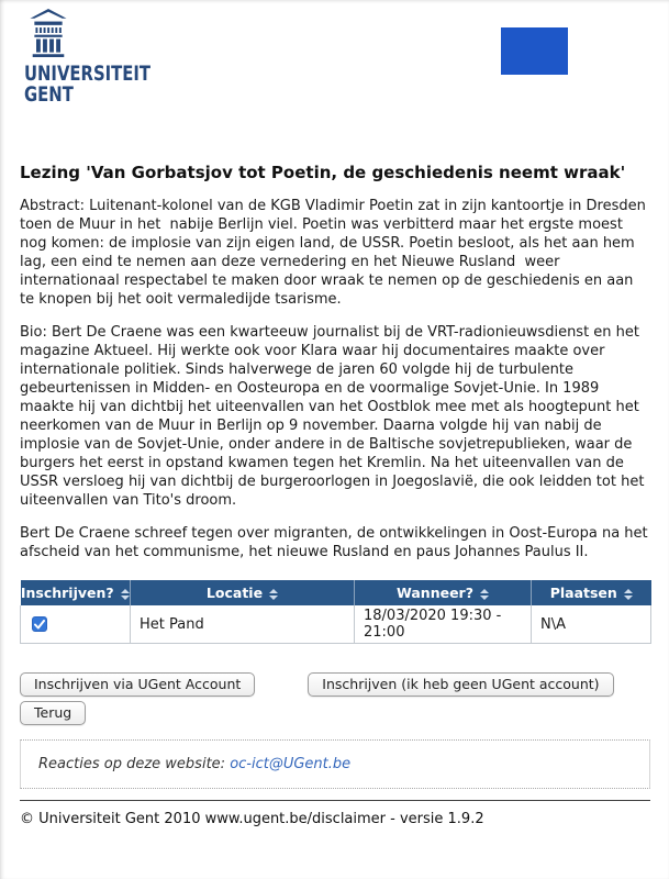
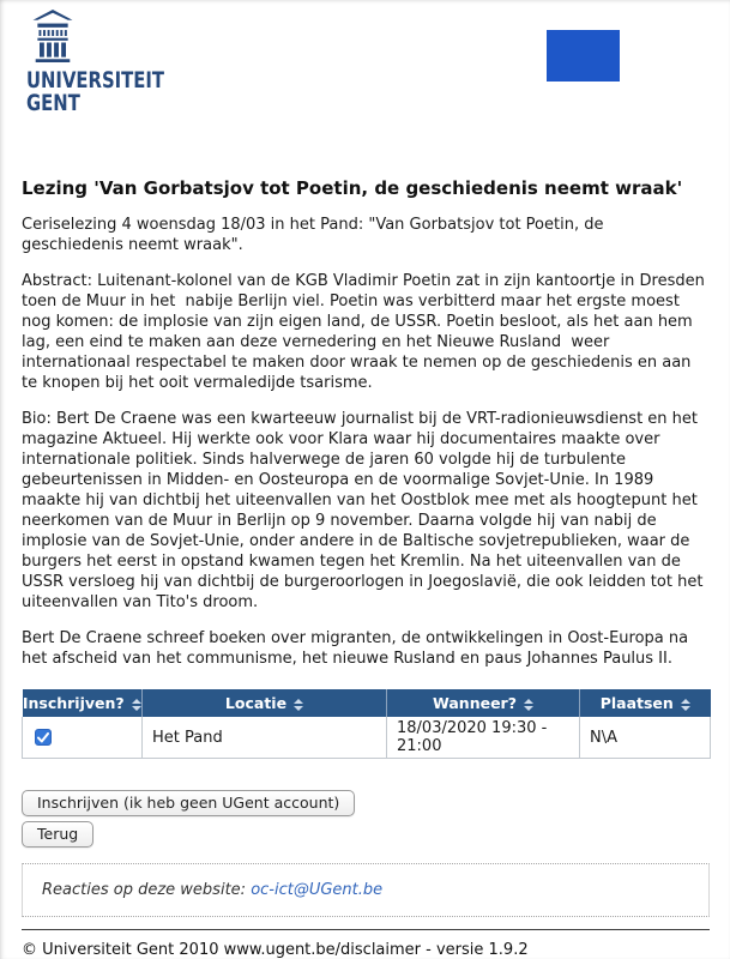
  UNIVERSITEIT
  GENT
  Lezing 'Van Gorbatsjov tot Poetin, de geschiedenis neemt wraak'
+ Ceriselezing 4 woensdag 18/03 in het Pand: "Van Gorbatsjov tot Poetin, de geschiedenis neemt wraak".
- Abstract: Luitenant-kolonel van de KGB Vladimir Poetin zat in zijn kantoortje in Dresden toen de Muur in het nabije Berlijn viel. Poetin was verbitterd maar het ergste moest nog komen: de implosie van zijn eigen land, de USSR. Poetin besloot, als het aan hem lag, een eind te nemen aan deze vernedering en het Nieuwe Rusland weer internationaal respectabel te maken door wraak te nemen op de geschiedenis en aan te knopen bij het ooit vermaledijde tsarisme.
+ Abstract: Luitenant-kolonel van de KGB Vladimir Poetin zat in zijn kantoortje in Dresden toen de Muur in het nabije Berlijn viel. Poetin was verbitterd maar het ergste moest nog komen: de implosie van zijn eigen land, de USSR. Poetin besloot, als het aan hem lag, een eind te maken aan deze vernedering en het Nieuwe Rusland weer internationaal respectabel te maken door wraak te nemen op de geschiedenis en aan te knopen bij het ooit vermaledijde tsarisme.
  Bio: Bert De Craene was een kwarteeuw journalist bij de VRT-radionieuwsdienst en het magazine Aktueel. Hij werkte ook voor Klara waar hij documentaires maakte over internationale politiek. Sinds halverwege de jaren 60 volgde hij de turbulente gebeurtenissen in Midden- en Oosteuropa en de voormalige Sovjet-Unie. In 1989 maakte hij van dichtbij het uiteenvallen van het Oostblok mee met als hoogtepunt het neerkomen van de Muur in Berlijn op 9 november. Daarna volgde hij van nabij de implosie van de Sovjet-Unie, onder andere in de Baltische sovjetrepublieken, waar de burgers het eerst in opstand kwamen tegen het Kremlin. Na het uiteenvallen van de USSR versloeg hij van dichtbij de burgeroorlogen in Joegoslavië, die ook leidden tot het uiteenvallen van Tito's droom.
- Bert De Craene schreef tegen over migranten, de ontwikkelingen in Oost-Europa na het afscheid van het communisme, het nieuwe Rusland en paus Johannes Paulus II.
+ Bert De Craene schreef boeken over migranten, de ontwikkelingen in Oost-Europa na het afscheid van het communisme, het nieuwe Rusland en paus Johannes Paulus II.
  Inschrijven?	Locatie	Wanneer?	Plaatsen
  	Het Pand	18/03/2020 19:30 - 21:00	N\A
- Inschrijven via UGent Account
  Inschrijven (ik heb geen UGent account)
  Terug
  Reacties op deze website: oc-ict@UGent.be
  © Universiteit Gent 2010 www.ugent.be/disclaimer - versie 1.9.2
